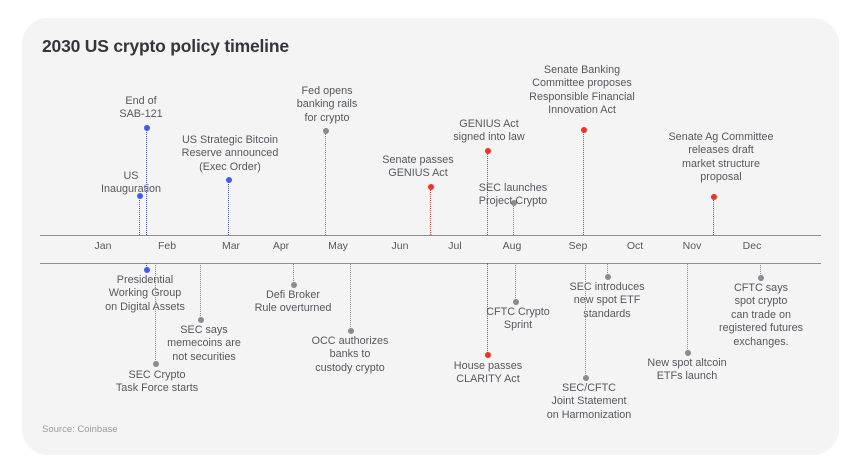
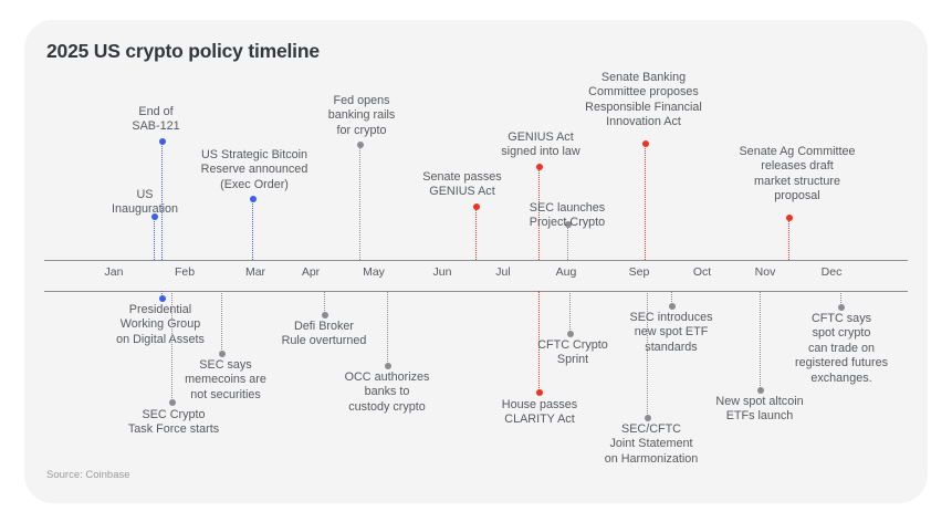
- 2030 US crypto policy timeline
+ 2025 US crypto policy timeline
  Jan
  Feb
  Mar
  Apr
  May
  Jun
  Jul
  Aug
  Sep
  Oct
  Nov
  Dec
  US
  Inauguration
  End of
  SAB-121
  US Strategic Bitcoin
  Reserve announced
  (Exec Order)
  Fed opens
  banking rails
  for crypto
  Senate passes
  GENIUS Act
  GENIUS Act
  signed into law
  SEC launches
  Project Crypto
  Senate Banking
  Committee proposes
  Responsible Financial
  Innovation Act
  Senate Ag Committee
  releases draft
  market structure
  proposal
  Presidential
  Working Group
  on Digital Assets
  SEC Crypto
  Task Force starts
  SEC says
  memecoins are
  not securities
  Defi Broker
  Rule overturned
  OCC authorizes
  banks to
  custody crypto
  House passes
  CLARITY Act
  CFTC Crypto
  Sprint
  SEC introduces
  new spot ETF
  standards
  SEC/CFTC
  Joint Statement
  on Harmonization
  New spot altcoin
  ETFs launch
  CFTC says
  spot crypto
  can trade on
  registered futures
  exchanges.
  Source: Coinbase
